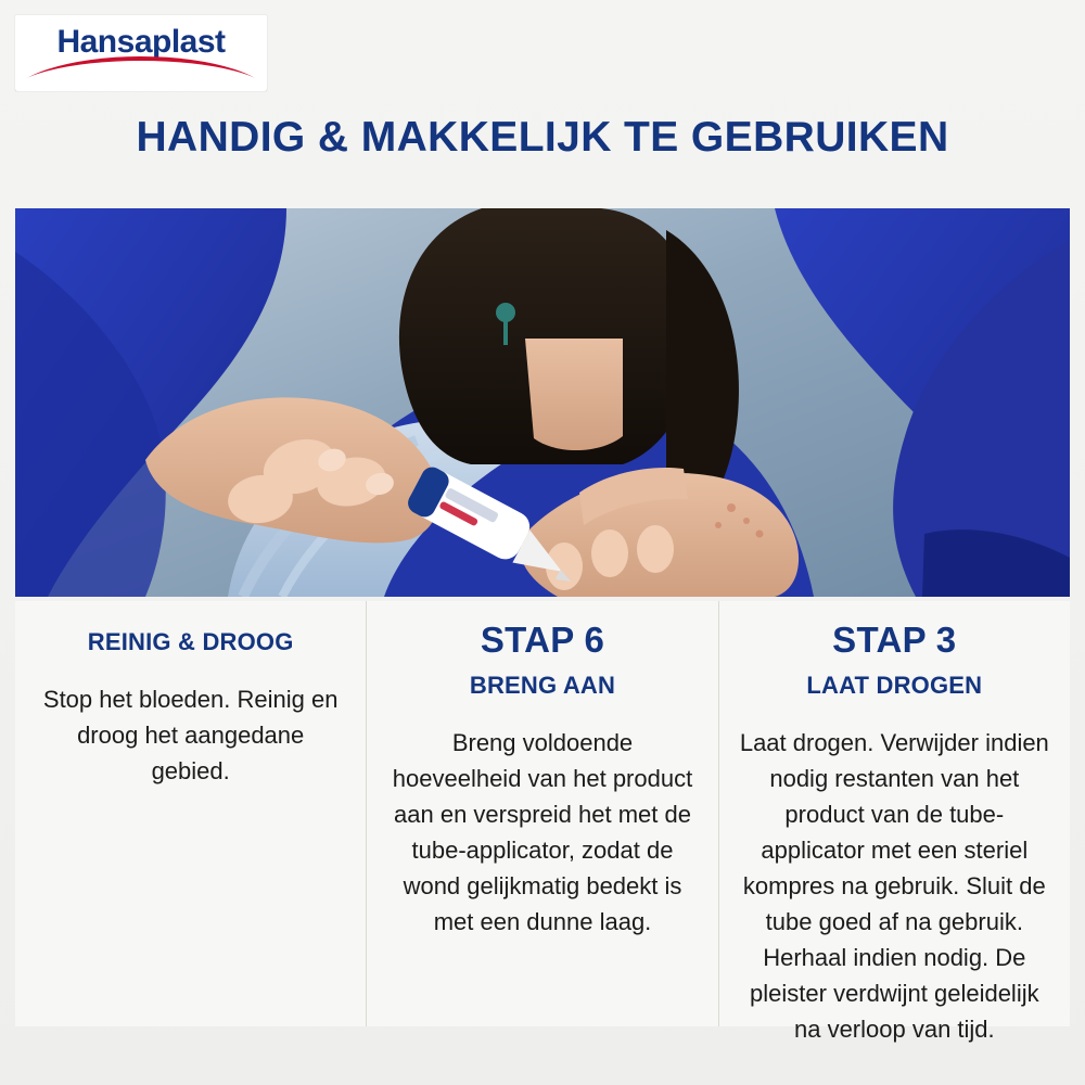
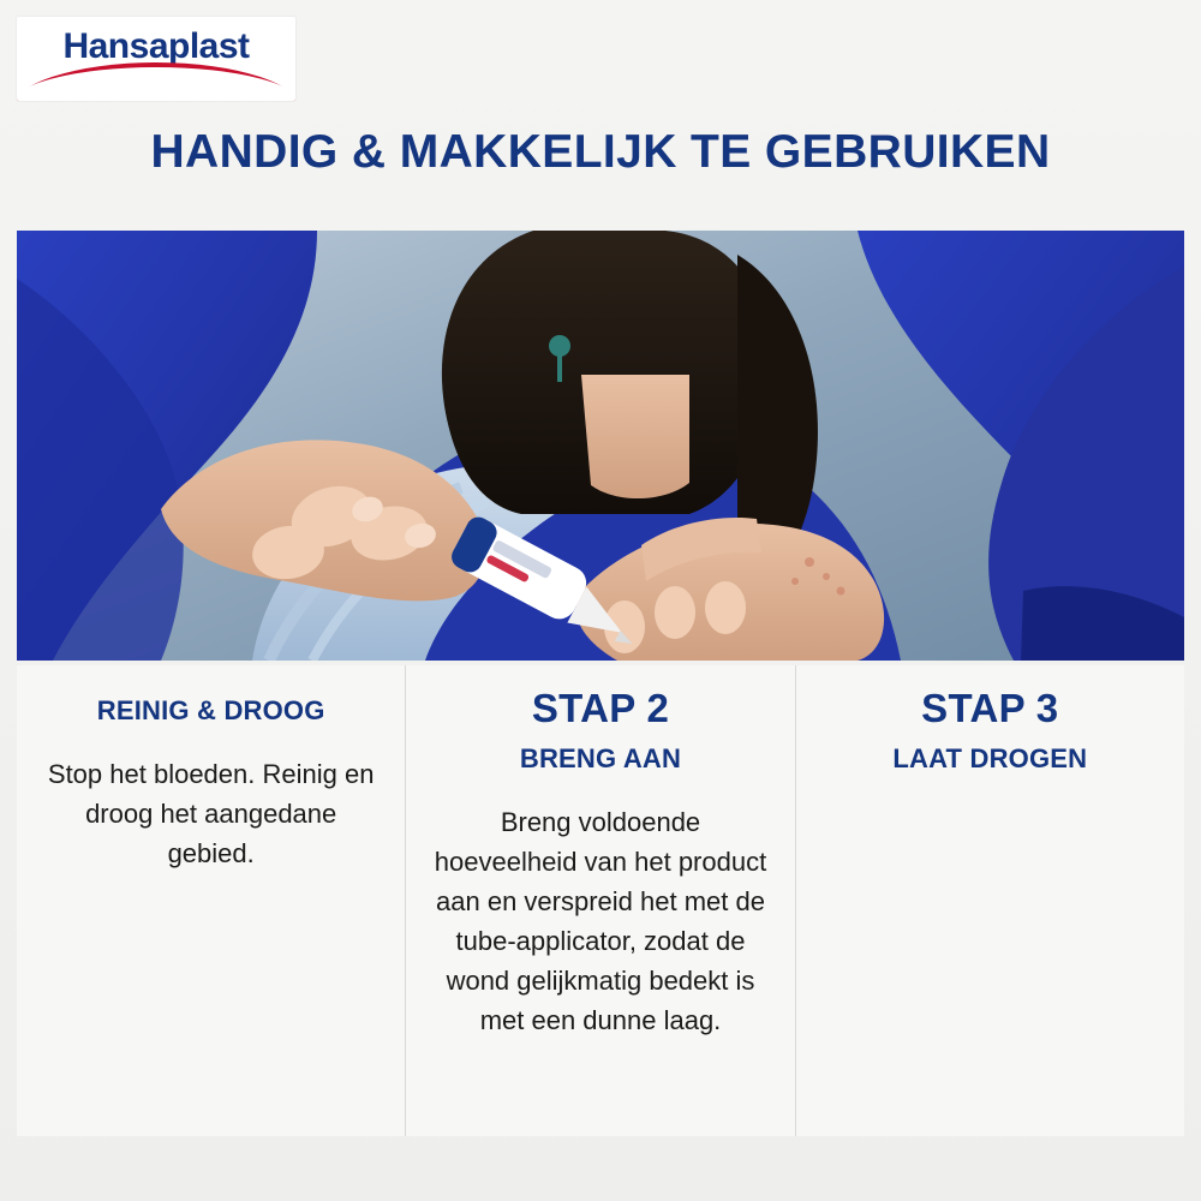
  Hansaplast
  HANDIG & MAKKELIJK TE GEBRUIKEN
  REINIG & DROOG
  Stop het bloeden. Reinig en droog het aangedane gebied.
- STAP 6
+ STAP 2
  BRENG AAN
  Breng voldoende hoeveelheid van het product aan en verspreid het met de tube-applicator, zodat de wond gelijkmatig bedekt is met een dunne laag.
  STAP 3
  LAAT DROGEN
- Laat drogen. Verwijder indien nodig restanten van het product van de tube-applicator met een steriel kompres na gebruik. Sluit de tube goed af na gebruik. Herhaal indien nodig. De pleister verdwijnt geleidelijk na verloop van tijd.
